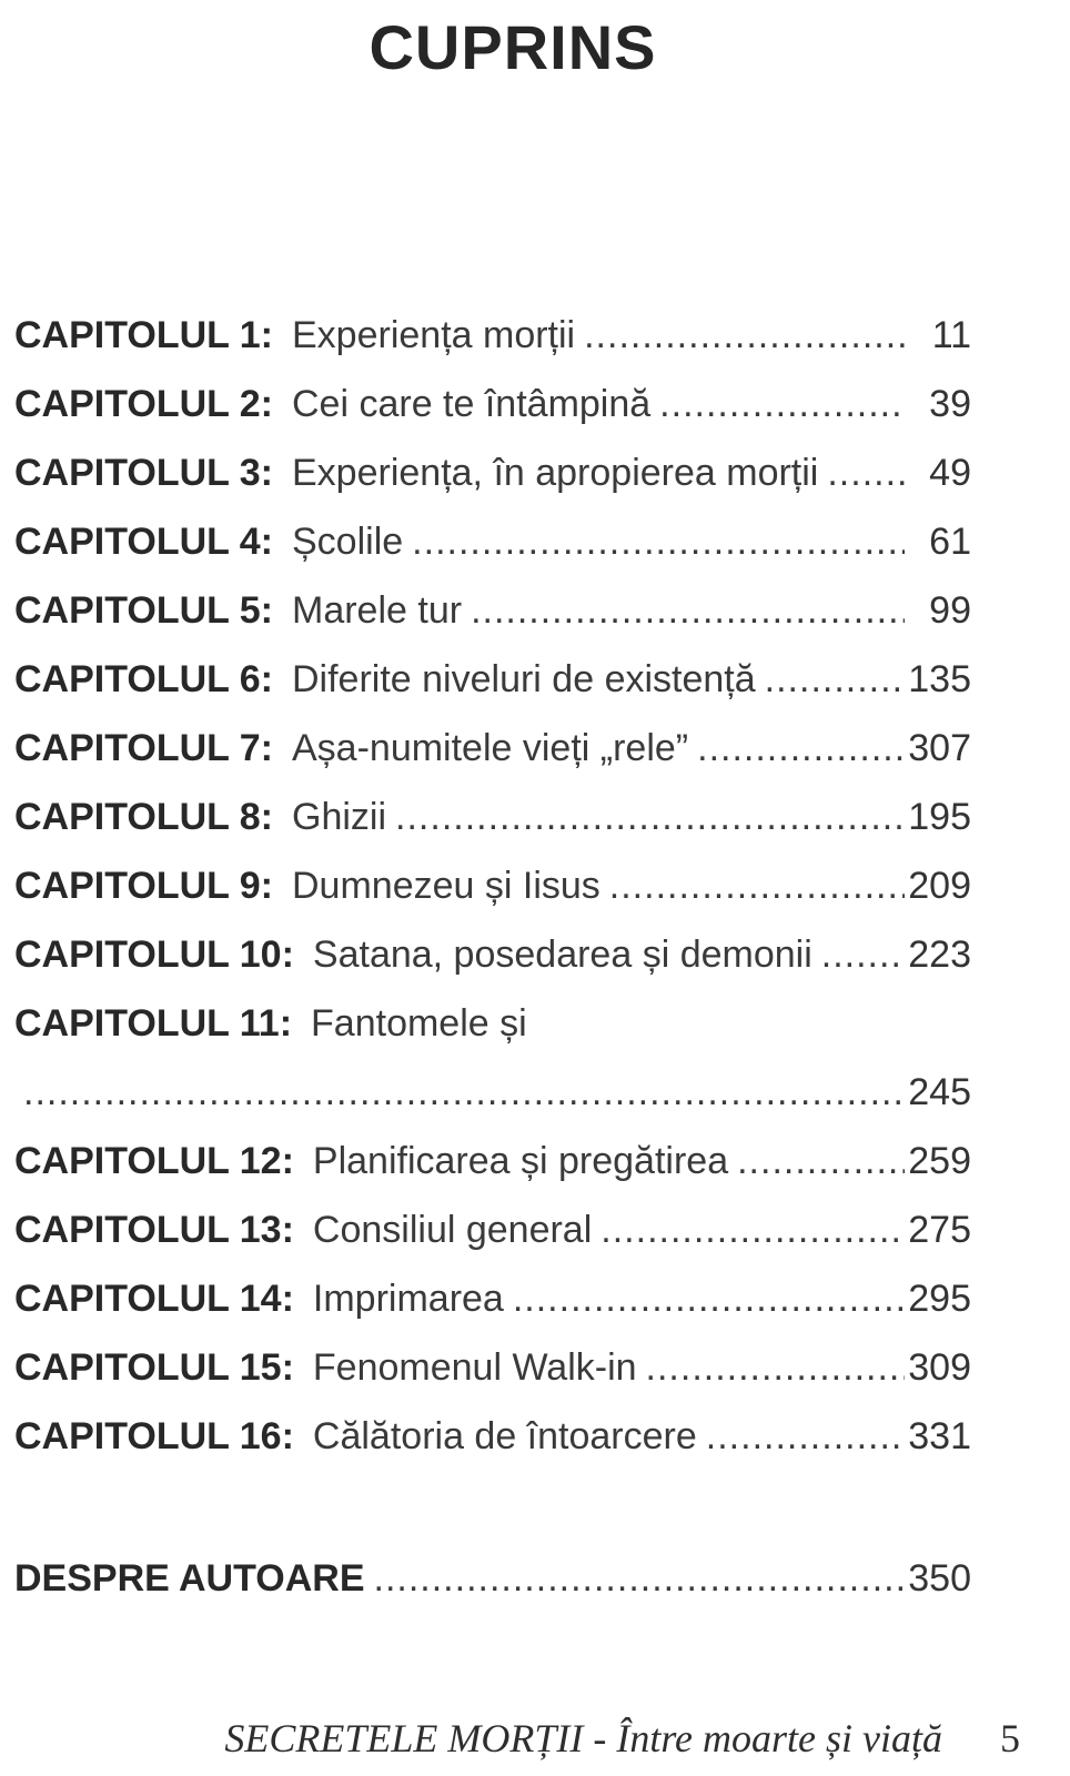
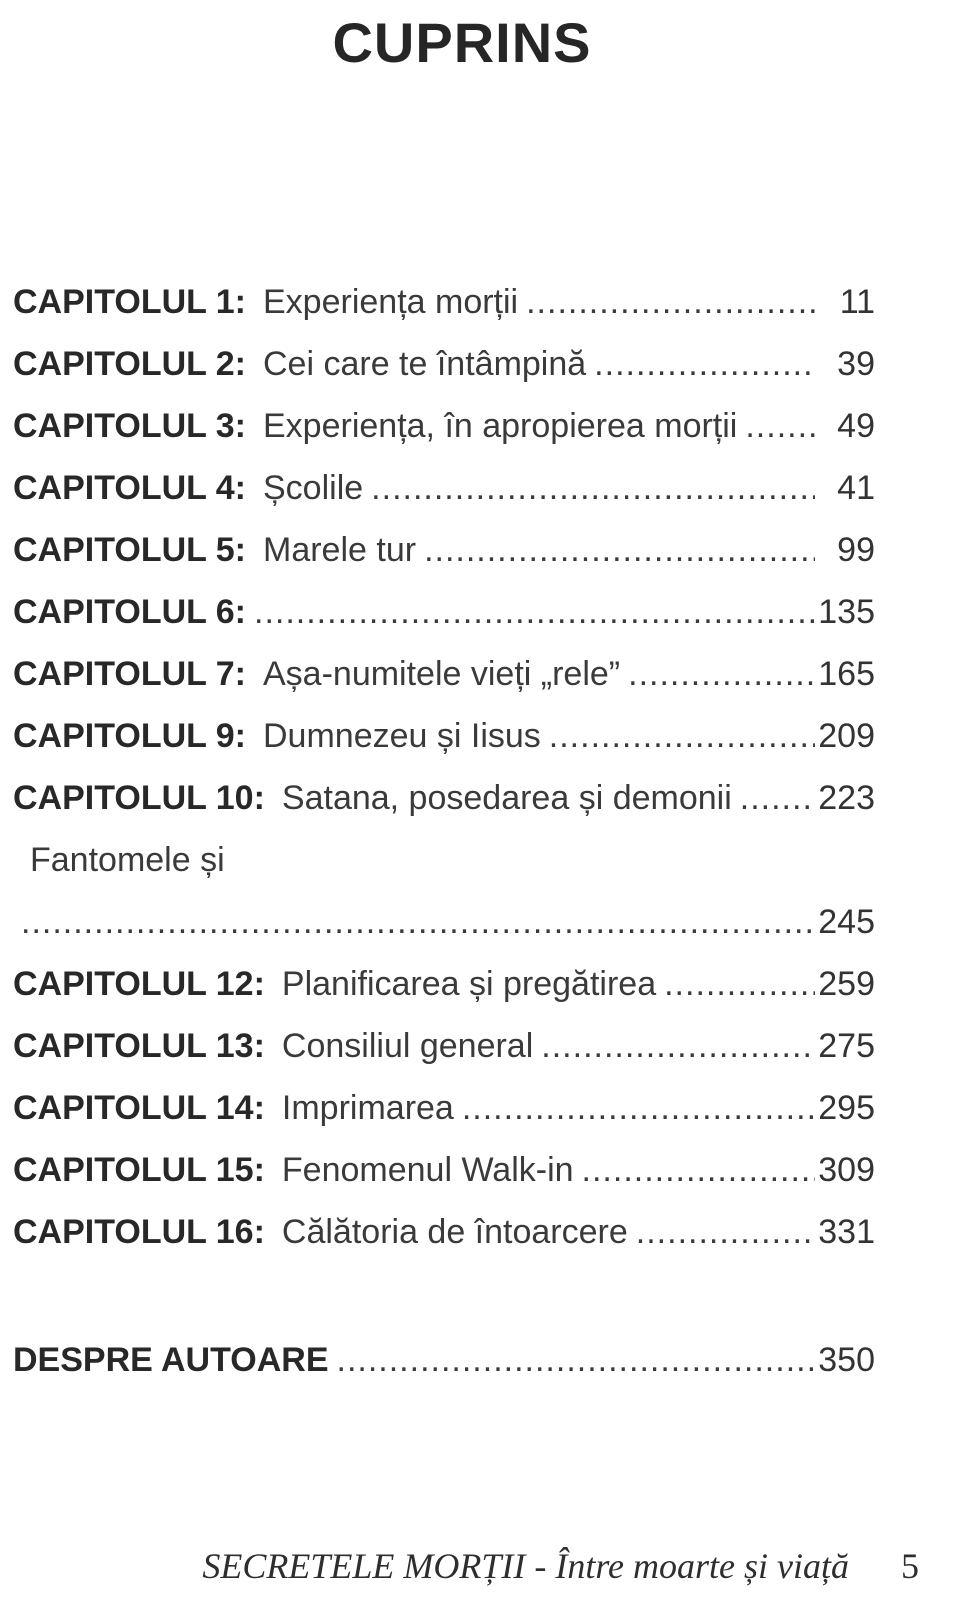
  CUPRINS
  CAPITOLUL 1:
  Experiența morții
  11
  CAPITOLUL 2:
  Cei care te întâmpină
  39
  CAPITOLUL 3:
  Experiența, în apropierea morții
  49
  CAPITOLUL 4:
  Școlile
- 61
+ 41
  CAPITOLUL 5:
  Marele tur
  99
  CAPITOLUL 6:
- Diferite niveluri de existență
  135
  CAPITOLUL 7:
  Așa-numitele vieți „rele”
- 307
+ 165
- CAPITOLUL 8:
- Ghizii
- 195
  CAPITOLUL 9:
  Dumnezeu și Iisus
  209
  CAPITOLUL 10:
  Satana, posedarea și demonii
  223
- CAPITOLUL 11:
  Fantomele și
  245
  CAPITOLUL 12:
  Planificarea și pregătirea
  259
  CAPITOLUL 13:
  Consiliul general
  275
  CAPITOLUL 14:
  Imprimarea
  295
  CAPITOLUL 15:
  Fenomenul Walk-in
  309
  CAPITOLUL 16:
  Călătoria de întoarcere
  331
  DESPRE AUTOARE
  350
  SECRETELE MORȚII - Între moarte și viață 5
